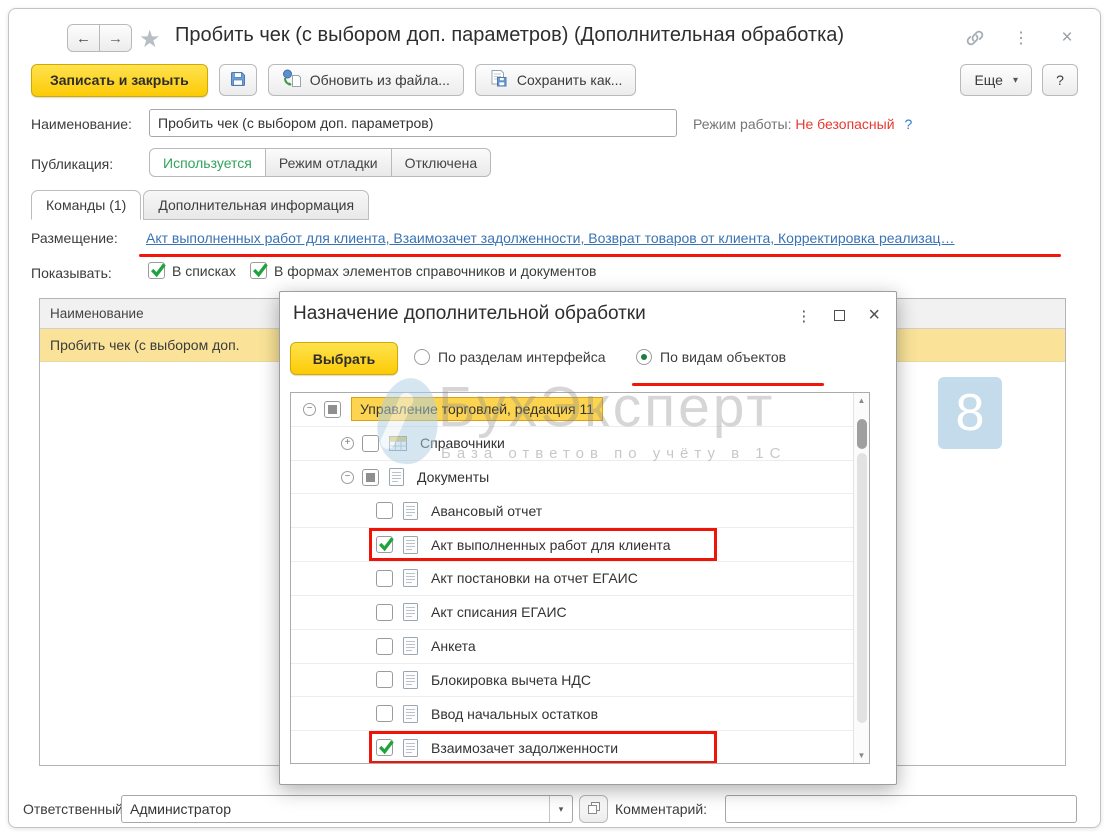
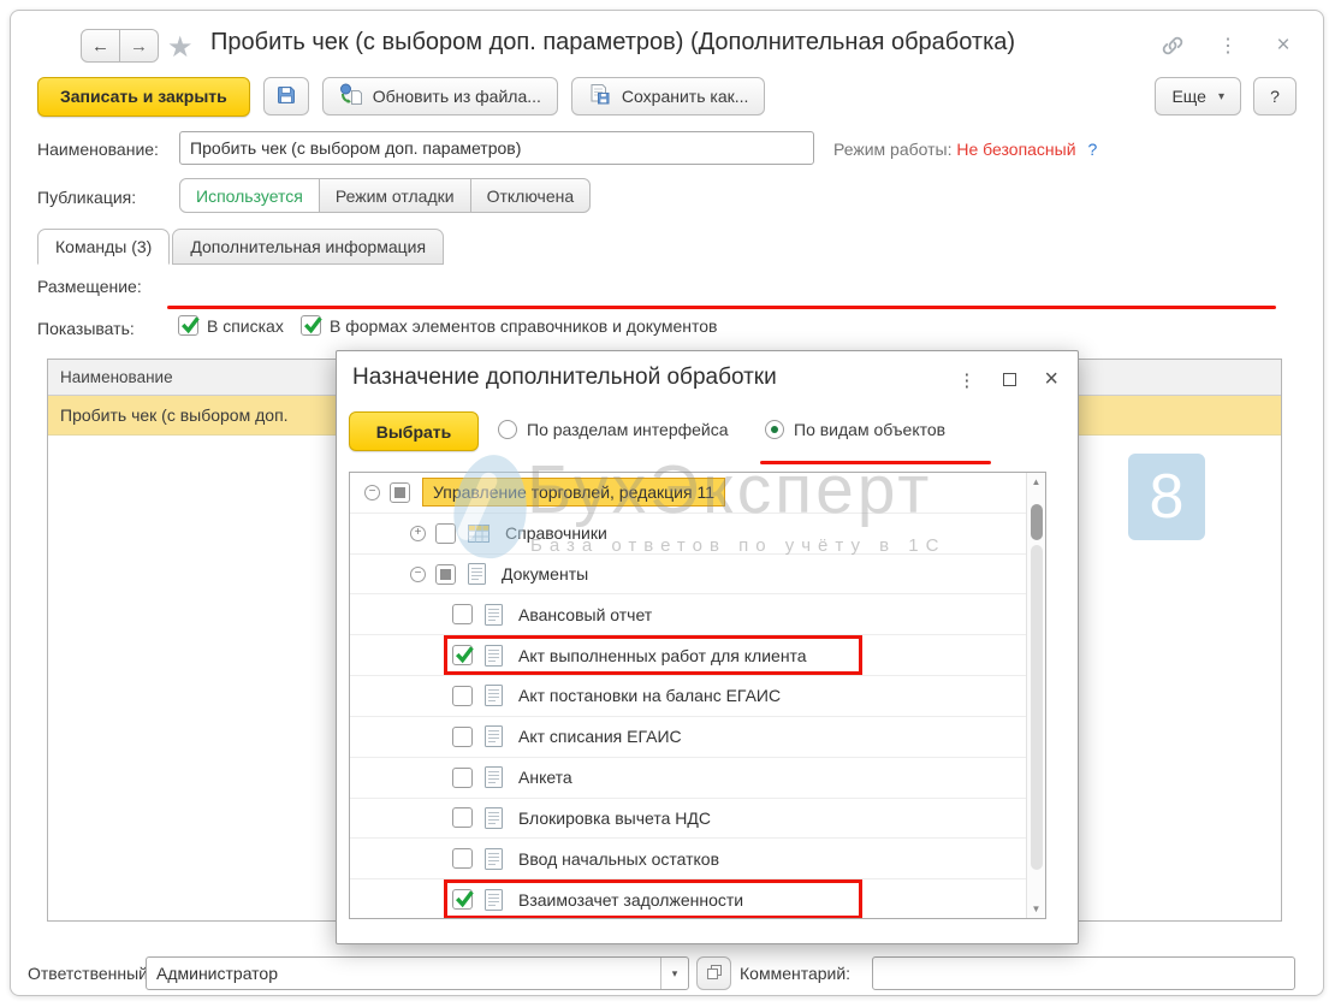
  ←
  →
  ★
  Пробить чек (с выбором доп. параметров) (Дополнительная обработка)
  ⋮
  ×
  Записать и закрыть
  Обновить из файла...
  Сохранить как...
  Еще
  ▾
  ?
  Наименование:
  Пробить чек (с выбором доп. параметров)
  Режим работы: Не безопасный ?
  Публикация:
  Используется
  Режим отладки
  Отключена
- Команды (1)
+ Команды (3)
  Дополнительная информация
  Размещение:
- Акт выполненных работ для клиента, Взаимозачет задолженности, Возврат товаров от клиента, Корректировка реализац…
  Показывать:
  В списках
  В формах элементов справочников и документов
  Наименование
  Пробить чек (с выбором доп.
  Ответственный
  Администратор
  ▾
  Комментарий:
  Назначение дополнительной обработки
  ⋮
  ×
  Выбрать
  По разделам интерфейса
  По видам объектов
  −
  Управление торговлей, редакция 11
  +
  Справочники
  −
  Документы
  Авансовый отчет
  Акт выполненных работ для клиента
- Акт постановки на отчет ЕГАИС
+ Акт постановки на баланс ЕГАИС
  Акт списания ЕГАИС
  Анкета
  Блокировка вычета НДС
  Ввод начальных остатков
  Взаимозачет задолженности
  ▲
  ▼
  БухЭксперт
  8
  База ответов по учёту в 1С
